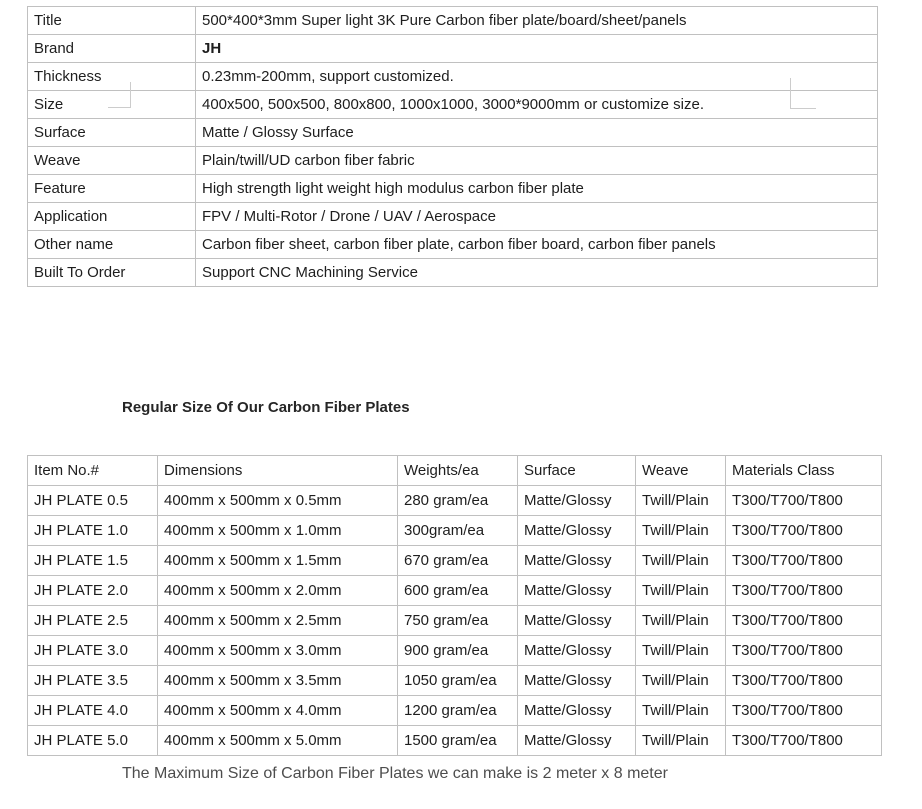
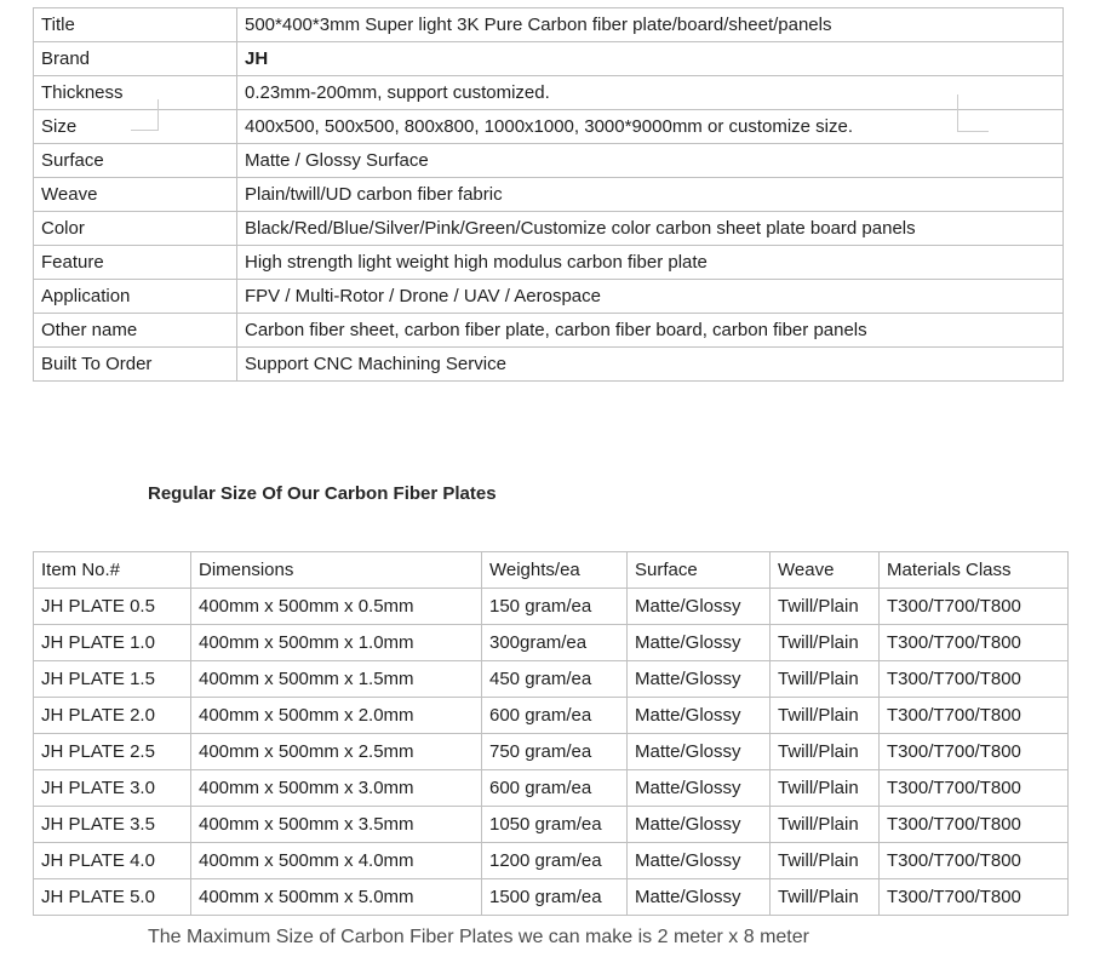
  Title	500*400*3mm Super light 3K Pure Carbon fiber plate/board/sheet/panels
  Brand	JH
  Thickness	0.23mm-200mm, support customized.
  Size	400x500, 500x500, 800x800, 1000x1000, 3000*9000mm or customize size.
  Surface	Matte / Glossy Surface
  Weave	Plain/twill/UD carbon fiber fabric
+ Color	Black/Red/Blue/Silver/Pink/Green/Customize color carbon sheet plate board panels
  Feature	High strength light weight high modulus carbon fiber plate
  Application	FPV / Multi-Rotor / Drone / UAV / Aerospace
  Other name	Carbon fiber sheet, carbon fiber plate, carbon fiber board, carbon fiber panels
  Built To Order	Support CNC Machining Service
  Regular Size Of Our Carbon Fiber Plates
  Item No.#	Dimensions	Weights/ea	Surface	Weave	Materials Class
- JH PLATE 0.5	400mm x 500mm x 0.5mm	280 gram/ea	Matte/Glossy	Twill/Plain	T300/T700/T800
+ JH PLATE 0.5	400mm x 500mm x 0.5mm	150 gram/ea	Matte/Glossy	Twill/Plain	T300/T700/T800
  JH PLATE 1.0	400mm x 500mm x 1.0mm	300gram/ea	Matte/Glossy	Twill/Plain	T300/T700/T800
- JH PLATE 1.5	400mm x 500mm x 1.5mm	670 gram/ea	Matte/Glossy	Twill/Plain	T300/T700/T800
+ JH PLATE 1.5	400mm x 500mm x 1.5mm	450 gram/ea	Matte/Glossy	Twill/Plain	T300/T700/T800
  JH PLATE 2.0	400mm x 500mm x 2.0mm	600 gram/ea	Matte/Glossy	Twill/Plain	T300/T700/T800
  JH PLATE 2.5	400mm x 500mm x 2.5mm	750 gram/ea	Matte/Glossy	Twill/Plain	T300/T700/T800
- JH PLATE 3.0	400mm x 500mm x 3.0mm	900 gram/ea	Matte/Glossy	Twill/Plain	T300/T700/T800
+ JH PLATE 3.0	400mm x 500mm x 3.0mm	600 gram/ea	Matte/Glossy	Twill/Plain	T300/T700/T800
  JH PLATE 3.5	400mm x 500mm x 3.5mm	1050 gram/ea	Matte/Glossy	Twill/Plain	T300/T700/T800
  JH PLATE 4.0	400mm x 500mm x 4.0mm	1200 gram/ea	Matte/Glossy	Twill/Plain	T300/T700/T800
  JH PLATE 5.0	400mm x 500mm x 5.0mm	1500 gram/ea	Matte/Glossy	Twill/Plain	T300/T700/T800
  The Maximum Size of Carbon Fiber Plates we can make is 2 meter x 8 meter
